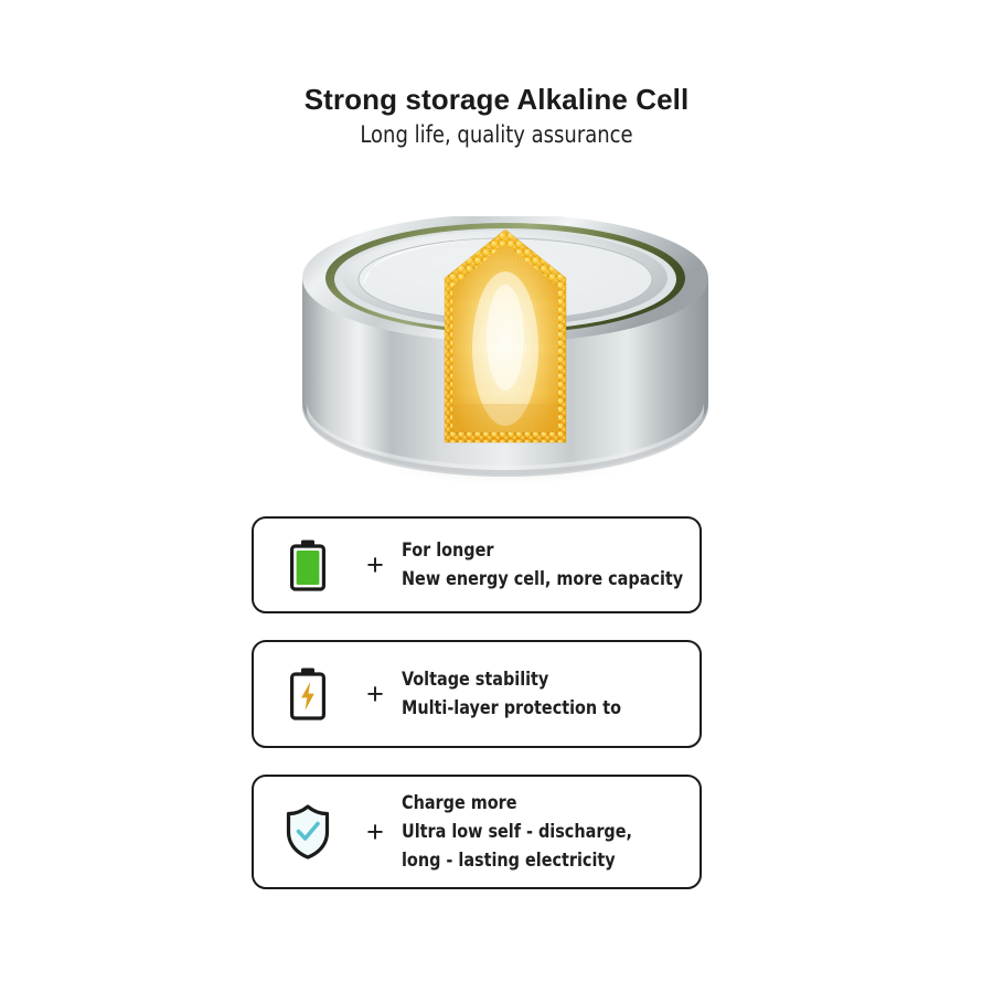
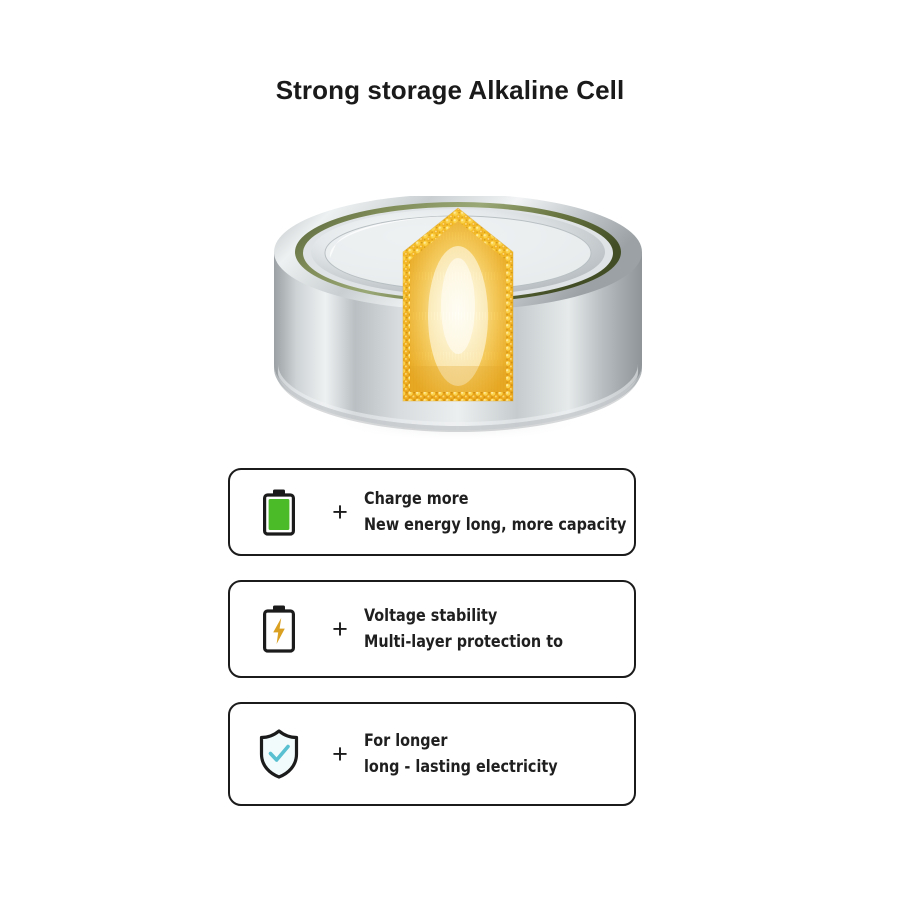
  Strong storage Alkaline Cell
- Long life, quality assurance
  +
- For longer
+ Charge more
- New energy cell, more capacity
+ New energy long, more capacity
  +
  Voltage stability
  Multi-layer protection to
  +
- Charge more
+ For longer
- Ultra low self - discharge,
  long - lasting electricity
